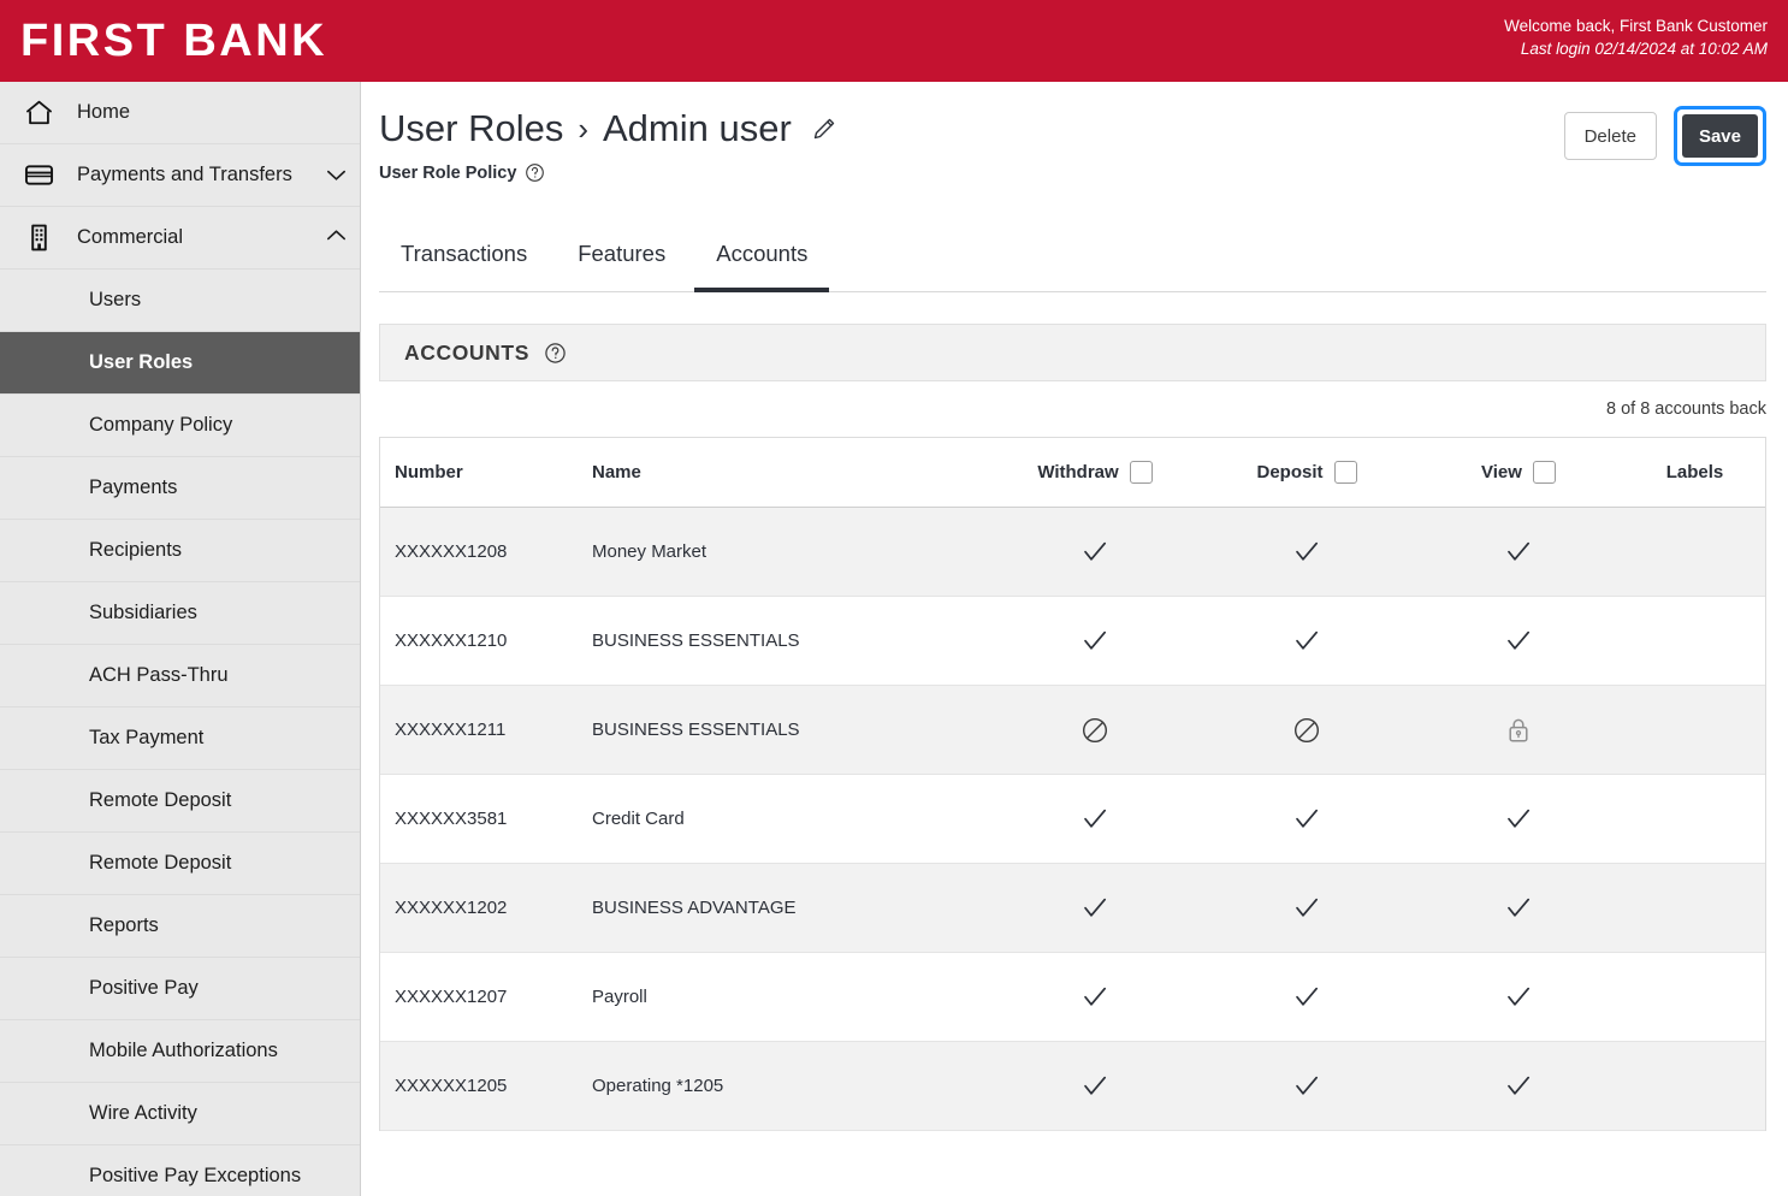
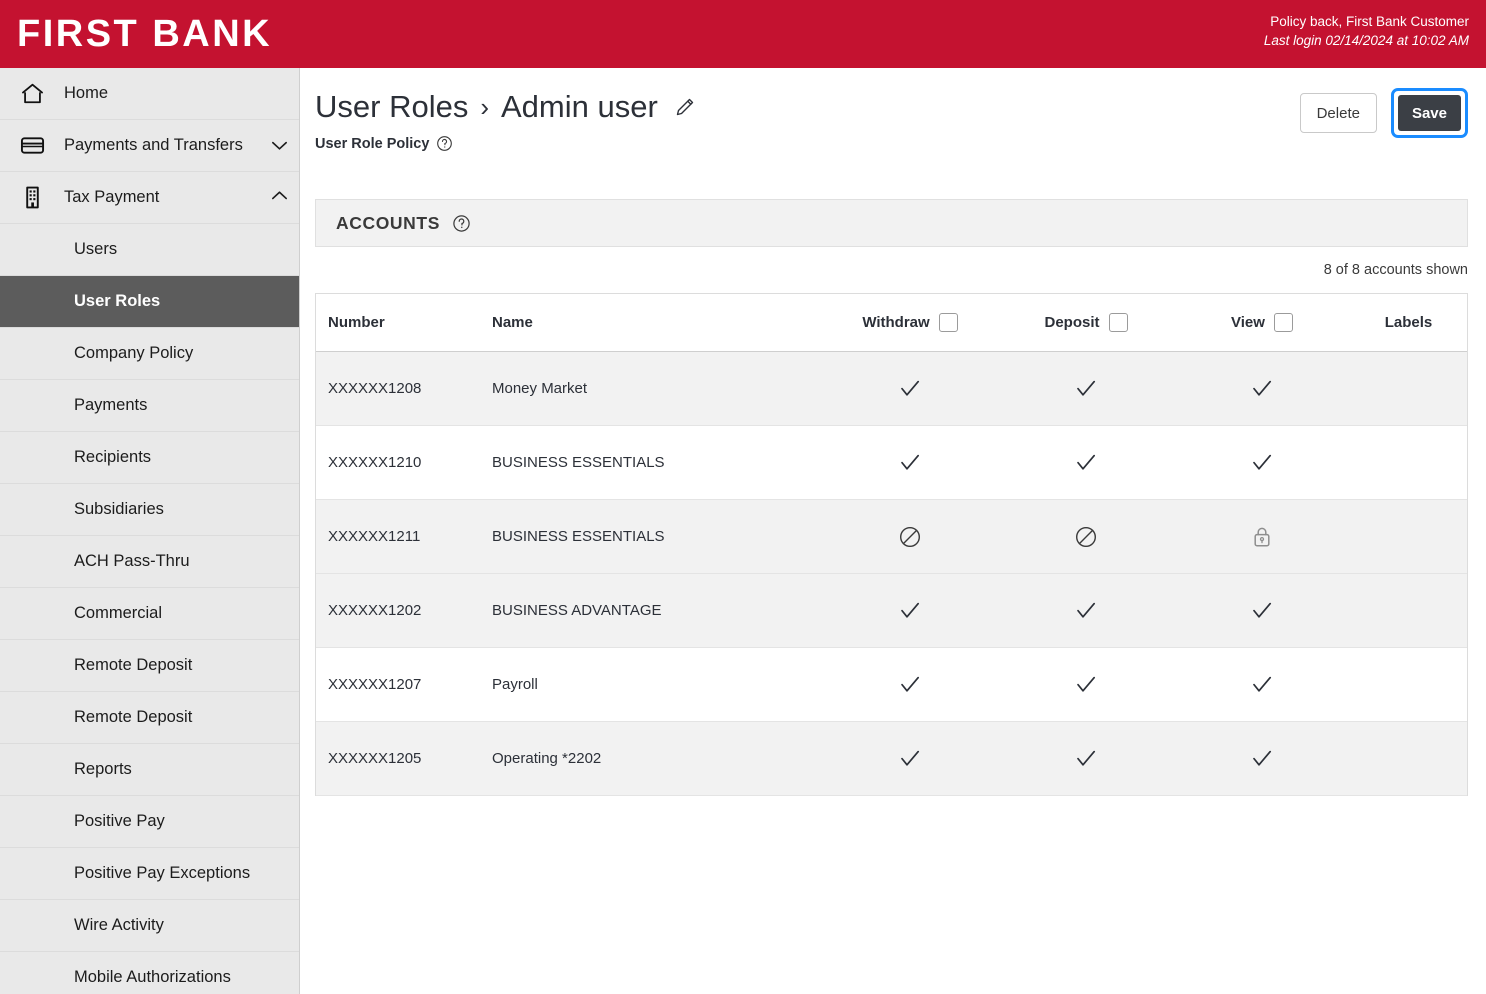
  FIRST BANK
- Welcome back, First Bank Customer
+ Policy back, First Bank Customer
  Last login 02/14/2024 at 10:02 AM
  Home
  Payments and Transfers
- Commercial
+ Tax Payment
  Users
  User Roles
  Company Policy
  Payments
  Recipients
  Subsidiaries
  ACH Pass-Thru
- Tax Payment
+ Commercial
  Remote Deposit
  Remote Deposit
  Reports
  Positive Pay
- Mobile Authorizations
+ Positive Pay Exceptions
  Wire Activity
- Positive Pay Exceptions
+ Mobile Authorizations
  User Roles
  ›
  Admin user
  User Role Policy
  Delete
  Save
- Transactions
- Features
- Accounts
  ACCOUNTS
- 8 of 8 accounts back
+ 8 of 8 accounts shown
  Number
  Name
  Withdraw
  Deposit
  View
  Labels
  XXXXXX1208
  Money Market
  XXXXXX1210
  BUSINESS ESSENTIALS
  XXXXXX1211
  BUSINESS ESSENTIALS
- XXXXXX3581
- Credit Card
  XXXXXX1202
  BUSINESS ADVANTAGE
  XXXXXX1207
  Payroll
  XXXXXX1205
- Operating *1205
+ Operating *2202
